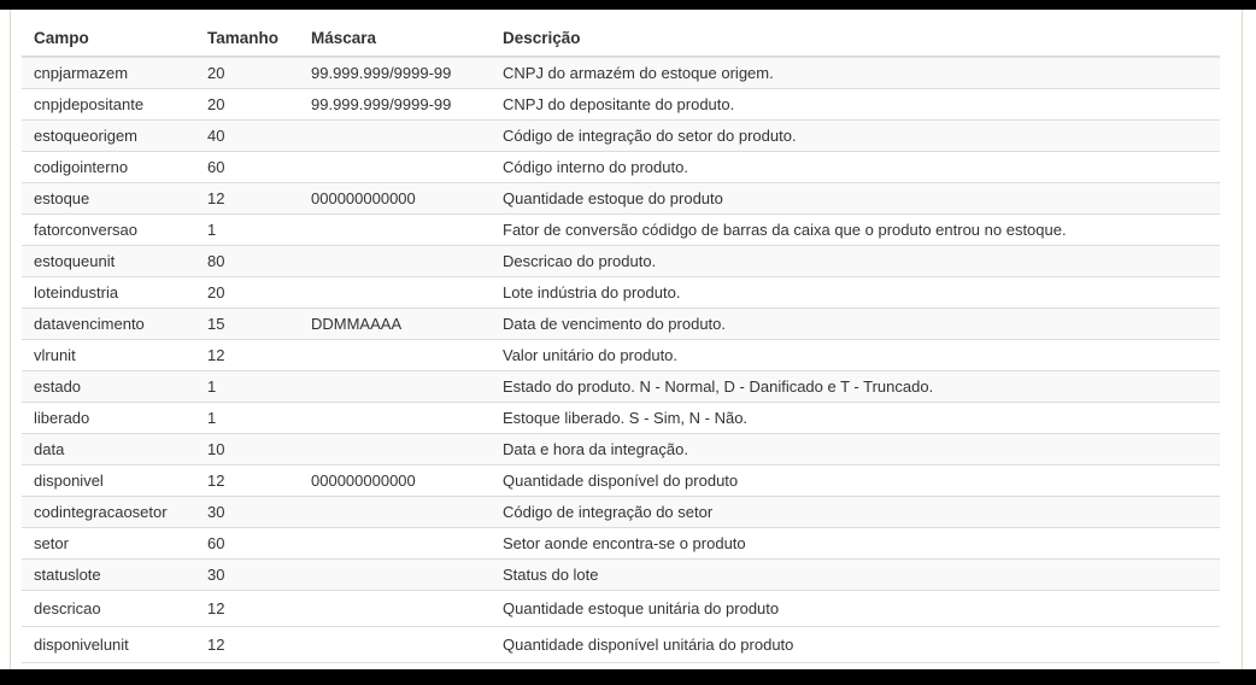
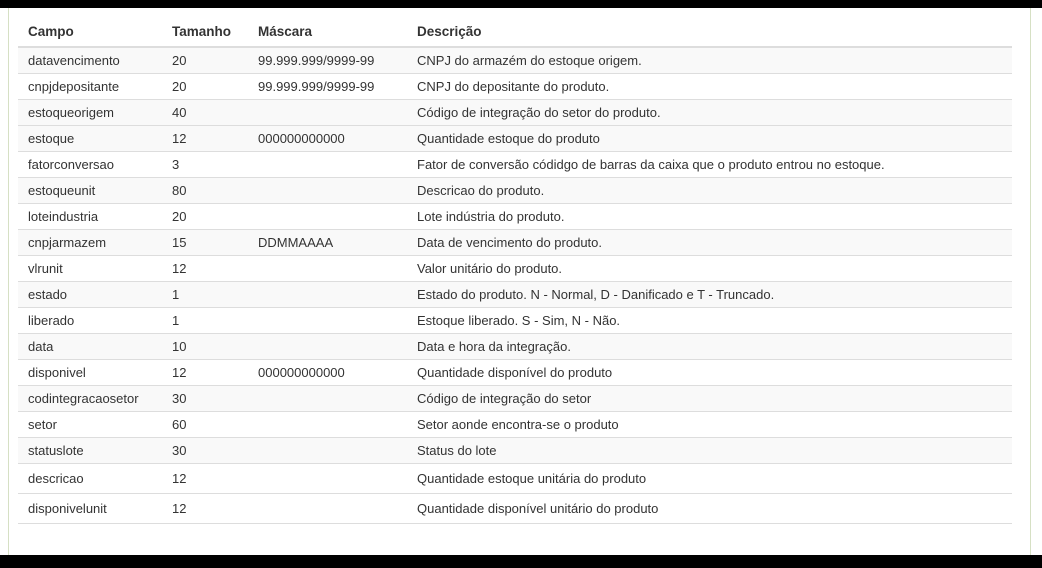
  Campo	Tamanho	Máscara	Descrição
- cnpjarmazem	20	99.999.999/9999-99	CNPJ do armazém do estoque origem.
+ datavencimento	20	99.999.999/9999-99	CNPJ do armazém do estoque origem.
  cnpjdepositante	20	99.999.999/9999-99	CNPJ do depositante do produto.
  estoqueorigem	40		Código de integração do setor do produto.
- codigointerno	60		Código interno do produto.
  estoque	12	000000000000	Quantidade estoque do produto
- fatorconversao	1		Fator de conversão códidgo de barras da caixa que o produto entrou no estoque.
+ fatorconversao	3		Fator de conversão códidgo de barras da caixa que o produto entrou no estoque.
  estoqueunit	80		Descricao do produto.
  loteindustria	20		Lote indústria do produto.
- datavencimento	15	DDMMAAAA	Data de vencimento do produto.
+ cnpjarmazem	15	DDMMAAAA	Data de vencimento do produto.
  vlrunit	12		Valor unitário do produto.
  estado	1		Estado do produto. N - Normal, D - Danificado e T - Truncado.
  liberado	1		Estoque liberado. S - Sim, N - Não.
  data	10		Data e hora da integração.
  disponivel	12	000000000000	Quantidade disponível do produto
  codintegracaosetor	30		Código de integração do setor
  setor	60		Setor aonde encontra-se o produto
  statuslote	30		Status do lote
  descricao	12		Quantidade estoque unitária do produto
- disponivelunit	12		Quantidade disponível unitária do produto
+ disponivelunit	12		Quantidade disponível unitário do produto
